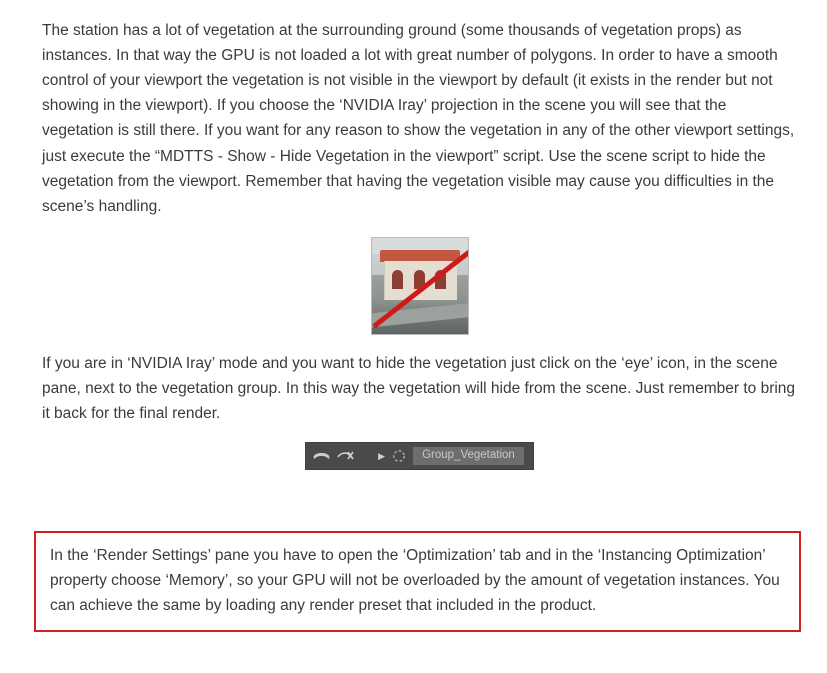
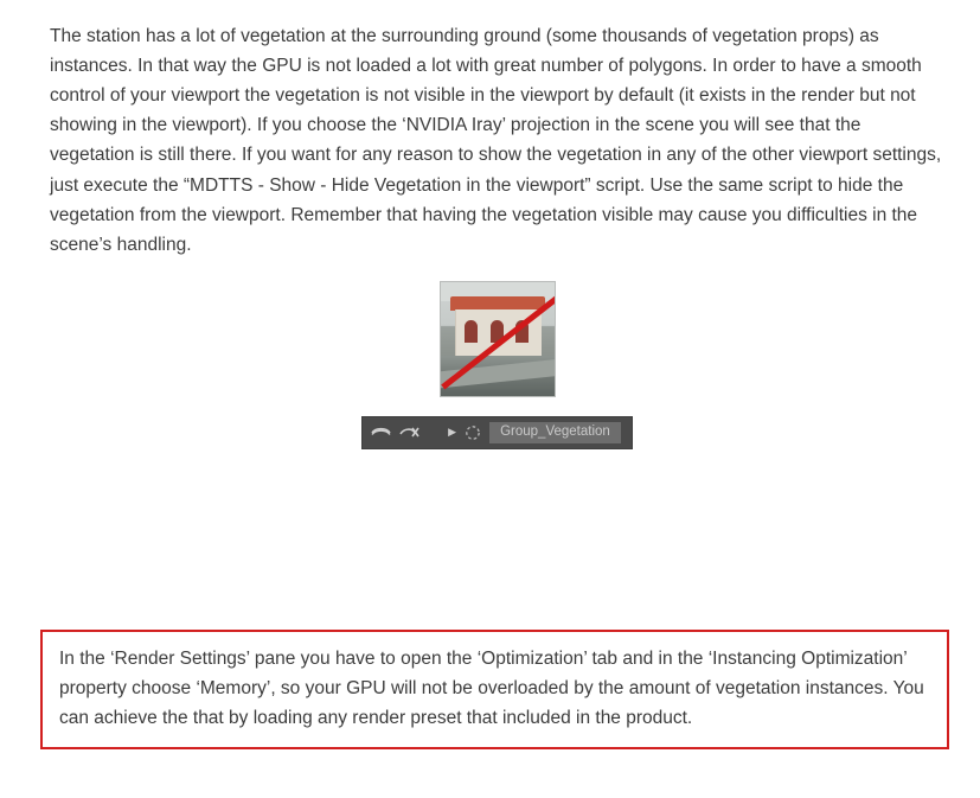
- The station has a lot of vegetation at the surrounding ground (some thousands of vegetation props) as instances. In that way the GPU is not loaded a lot with great number of polygons. In order to have a smooth control of your viewport the vegetation is not visible in the viewport by default (it exists in the render but not showing in the viewport). If you choose the ‘NVIDIA Iray’ projection in the scene you will see that the vegetation is still there. If you want for any reason to show the vegetation in any of the other viewport settings, just execute the “MDTTS - Show - Hide Vegetation in the viewport” script. Use the scene script to hide the vegetation from the viewport. Remember that having the vegetation visible may cause you difficulties in the scene’s handling.
+ The station has a lot of vegetation at the surrounding ground (some thousands of vegetation props) as instances. In that way the GPU is not loaded a lot with great number of polygons. In order to have a smooth control of your viewport the vegetation is not visible in the viewport by default (it exists in the render but not showing in the viewport). If you choose the ‘NVIDIA Iray’ projection in the scene you will see that the vegetation is still there. If you want for any reason to show the vegetation in any of the other viewport settings, just execute the “MDTTS - Show - Hide Vegetation in the viewport” script. Use the same script to hide the vegetation from the viewport. Remember that having the vegetation visible may cause you difficulties in the scene’s handling.
- If you are in ‘NVIDIA Iray’ mode and you want to hide the vegetation just click on the ‘eye’ icon, in the scene pane, next to the vegetation group. In this way the vegetation will hide from the scene. Just remember to bring it back for the final render.
  ▶
  Group_Vegetation
- In the ‘Render Settings’ pane you have to open the ‘Optimization’ tab and in the ‘Instancing Optimization’ property choose ‘Memory’, so your GPU will not be overloaded by the amount of vegetation instances. You can achieve the same by loading any render preset that included in the product.
+ In the ‘Render Settings’ pane you have to open the ‘Optimization’ tab and in the ‘Instancing Optimization’ property choose ‘Memory’, so your GPU will not be overloaded by the amount of vegetation instances. You can achieve the that by loading any render preset that included in the product.
